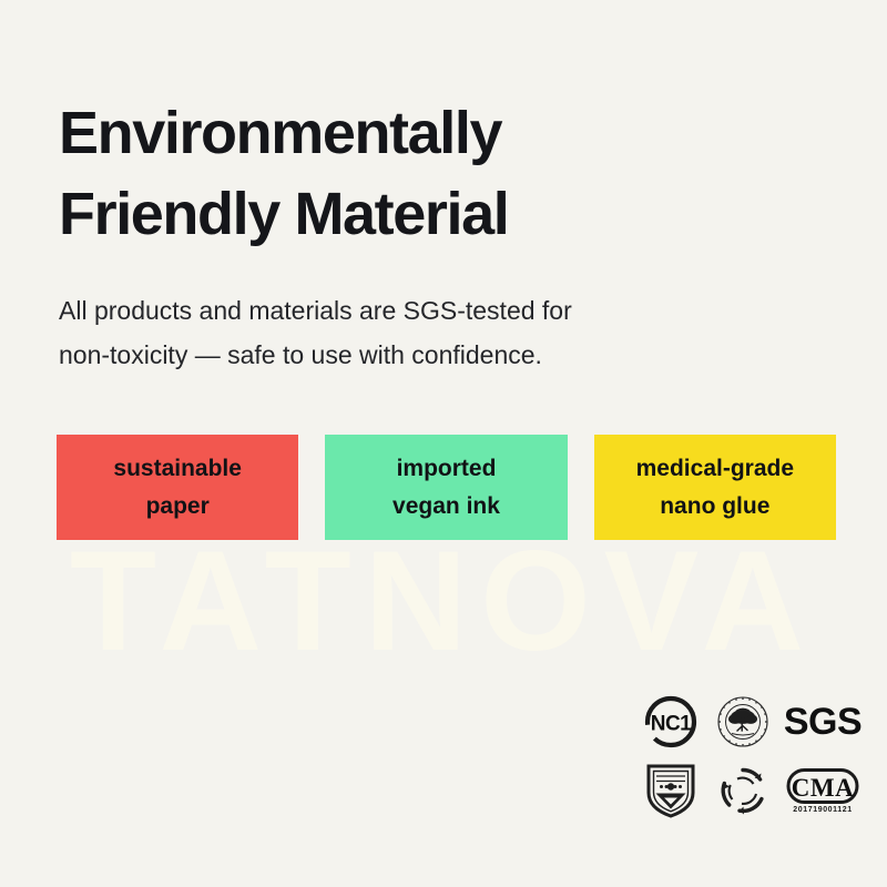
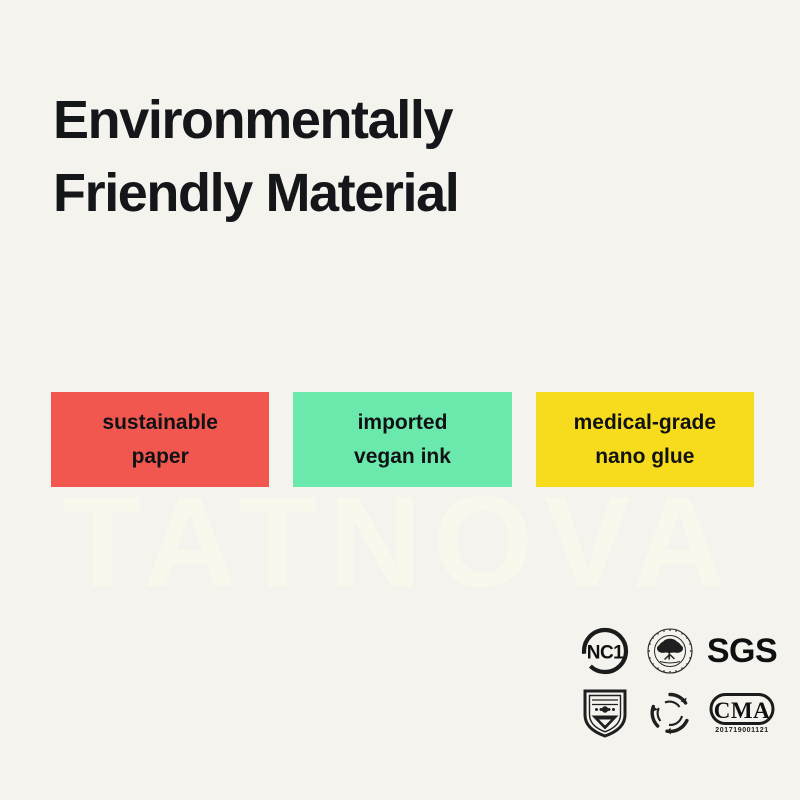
  TATNOVA
  Environmentally
  Friendly Material
- All products and materials are SGS-tested for
- non-toxicity — safe to use with confidence.
  sustainable
  paper
  imported
  vegan ink
  medical-grade
  nano glue
  NC1
  SGS
  CMA
